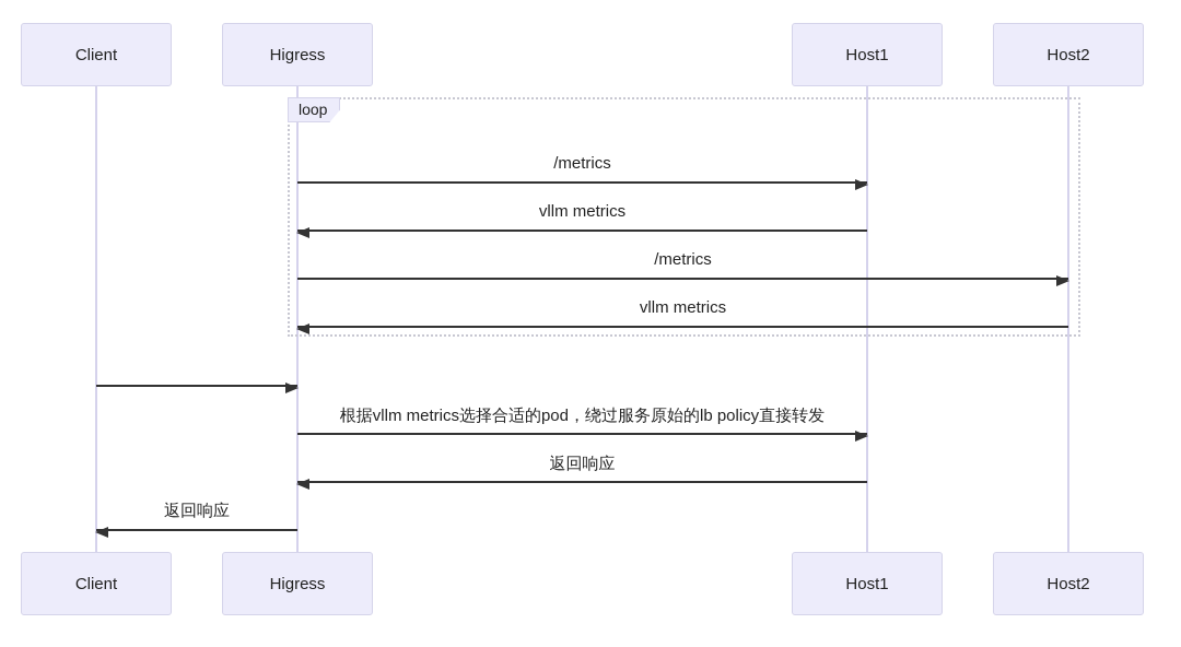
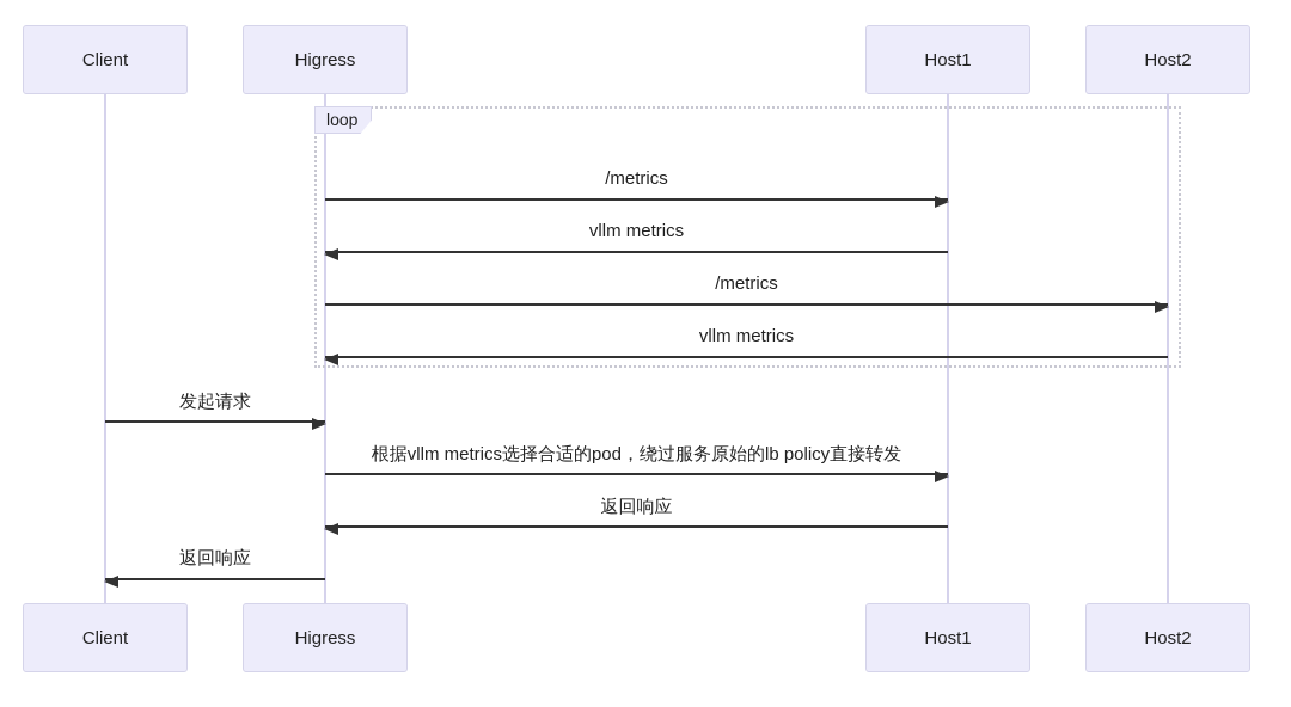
  loop
  Client
  Higress
  Host1
  Host2
  Client
  Higress
  Host1
  Host2
  /metrics
  vllm metrics
  /metrics
  vllm metrics
+ 发起请求
  根据vllm metrics选择合适的pod，绕过服务原始的lb policy直接转发
  返回响应
  返回响应
